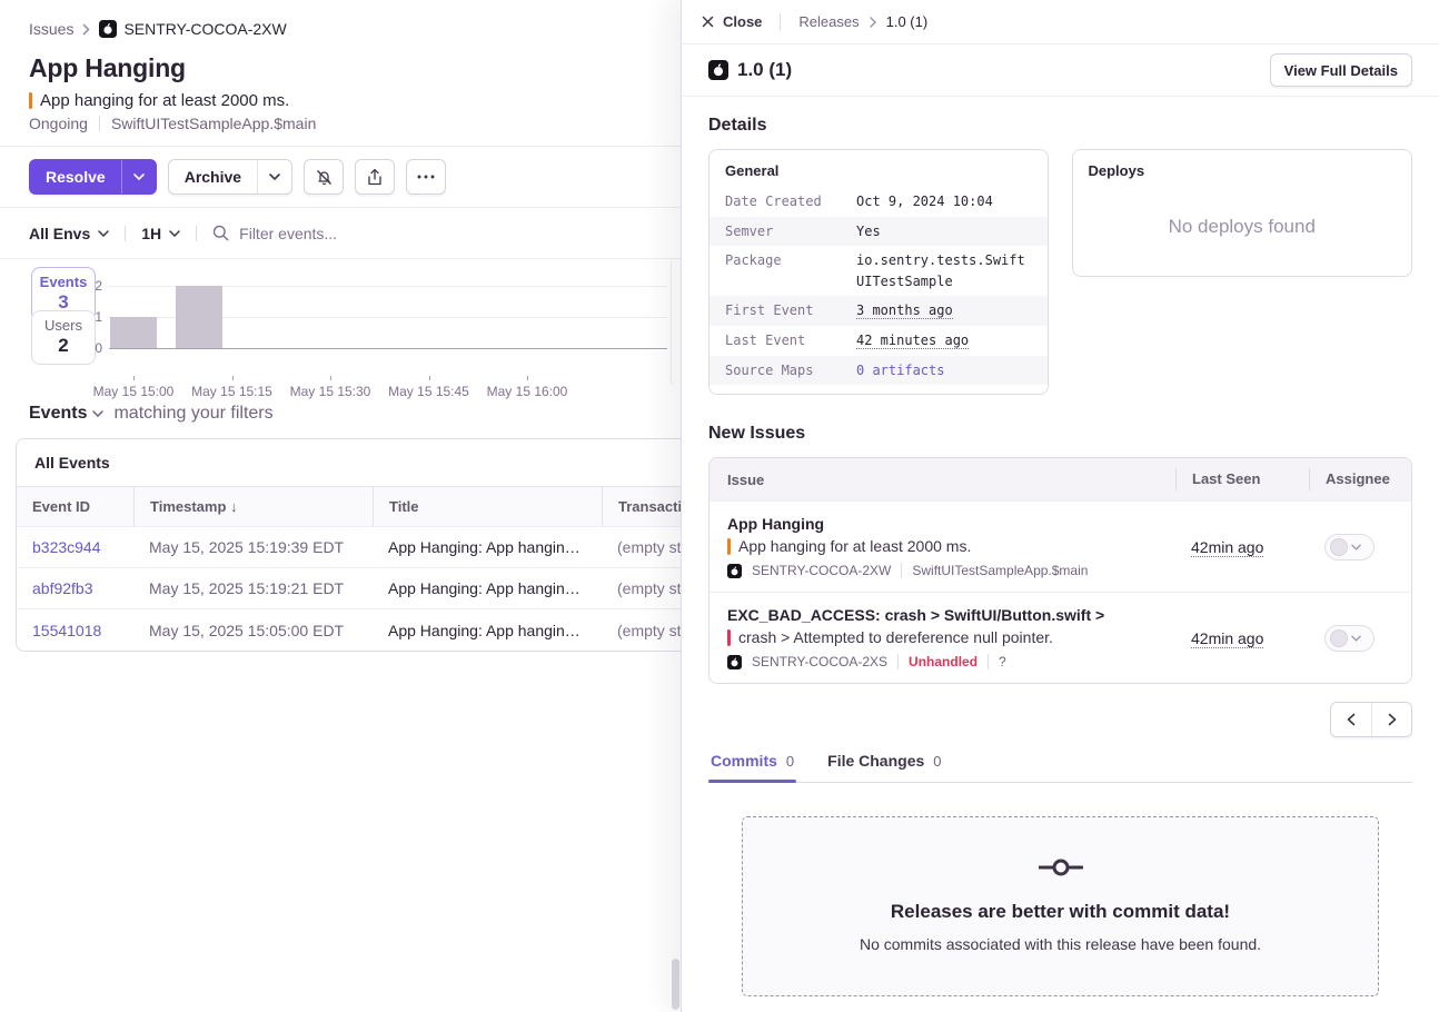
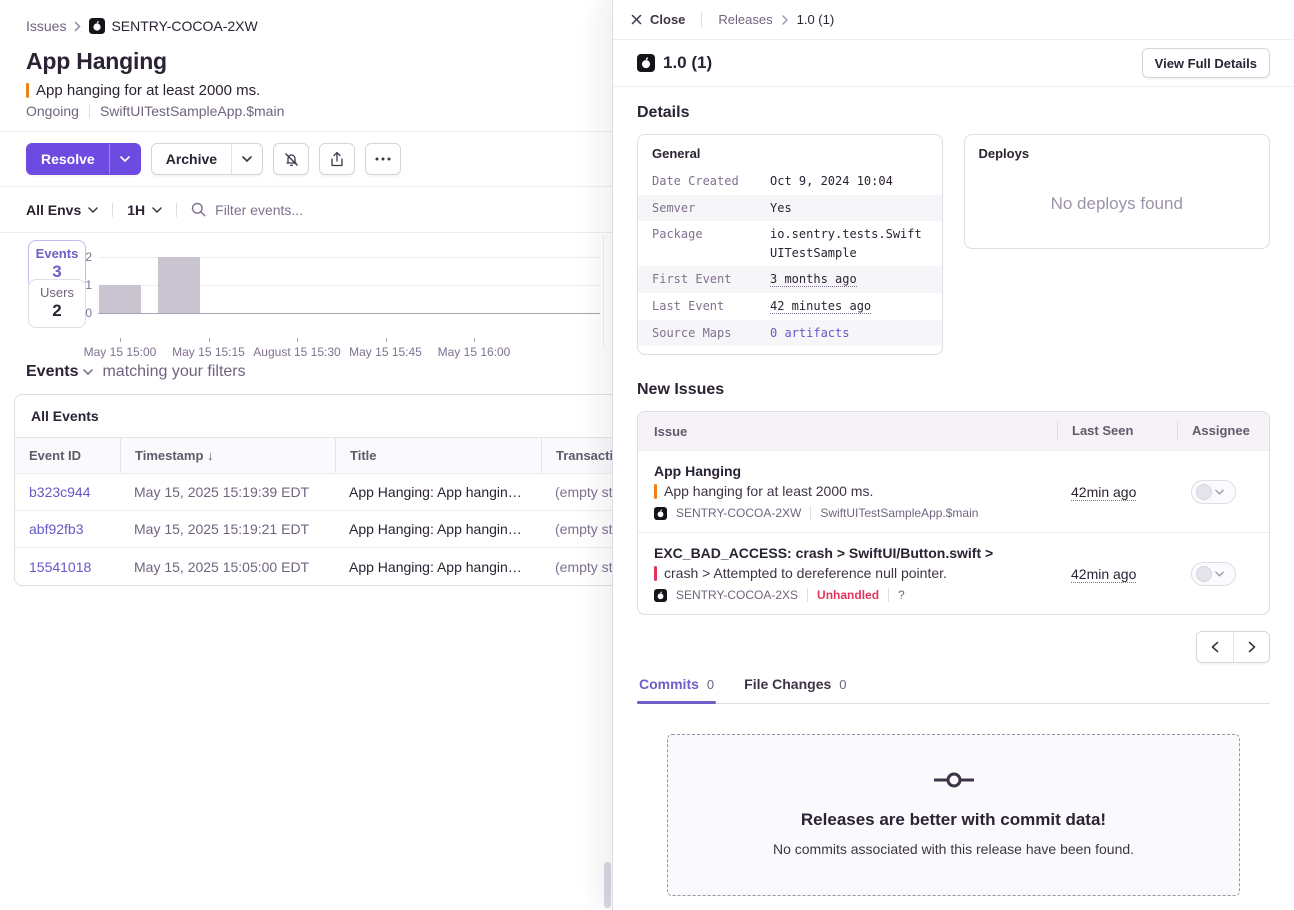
  Issues
  SENTRY-COCOA-2XW
  App Hanging
  App hanging for at least 2000 ms.
  Ongoing
  SwiftUITestSampleApp.$main
  Resolve
  Archive
  All Envs
  1H
  Filter events...
  Events
  3
  Users
  2
  0
  1
  2
  May 15 15:00
  May 15 15:15
- May 15 15:30
+ August 15 15:30
  May 15 15:45
  May 15 16:00
  Events
  matching your filters
  All Events
  Event ID
  Timestamp ↓
  Title
  Transact
  b323c944
  May 15, 2025 15:19:39 EDT
  App Hanging: App hangin…
  abf92fb3
  May 15, 2025 15:19:21 EDT
  App Hanging: App hangin…
  15541018
  May 15, 2025 15:05:00 EDT
  App Hanging: App hangin…
  Close
  Releases
  1.0 (1)
  1.0 (1)
  View Full Details
  Details
  General
  Date Created
  Oct 9, 2024 10:04
  Semver
  Yes
  Package
  io.sentry.tests.SwiftUITestSample
  First Event
  3 months ago
  Last Event
  42 minutes ago
  Source Maps
  0 artifacts
  Deploys
  No deploys found
  New Issues
  Issue
  Last Seen
  Assignee
  App Hanging
  App hanging for at least 2000 ms.
  SENTRY-COCOA-2XW
  SwiftUITestSampleApp.$main
  42min ago
  EXC_BAD_ACCESS: crash > SwiftUI/Button.swift >
  crash > Attempted to dereference null pointer.
  SENTRY-COCOA-2XS
  Unhandled
  ?
  42min ago
  Commits
  0
  File Changes
  0
  Releases are better with commit data!
  No commits associated with this release have been found.
